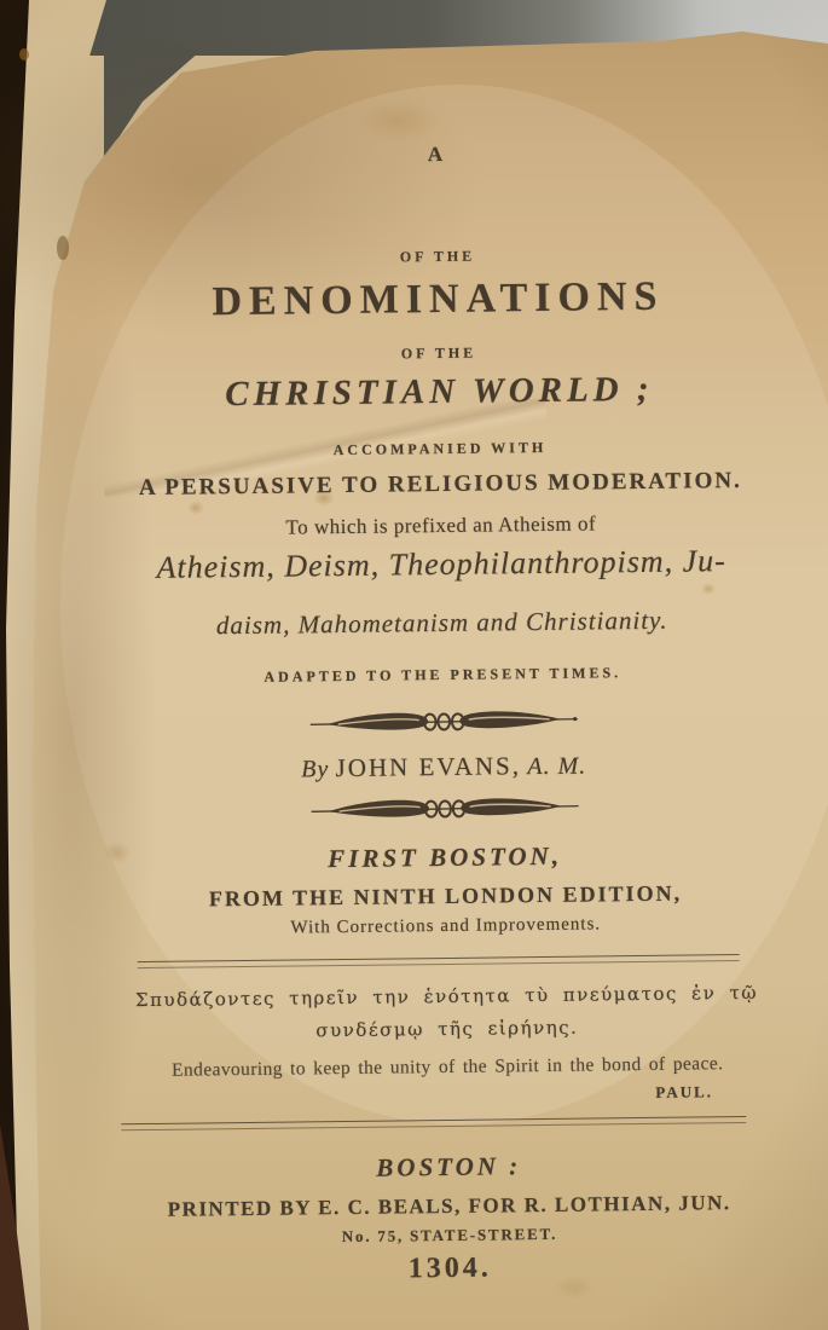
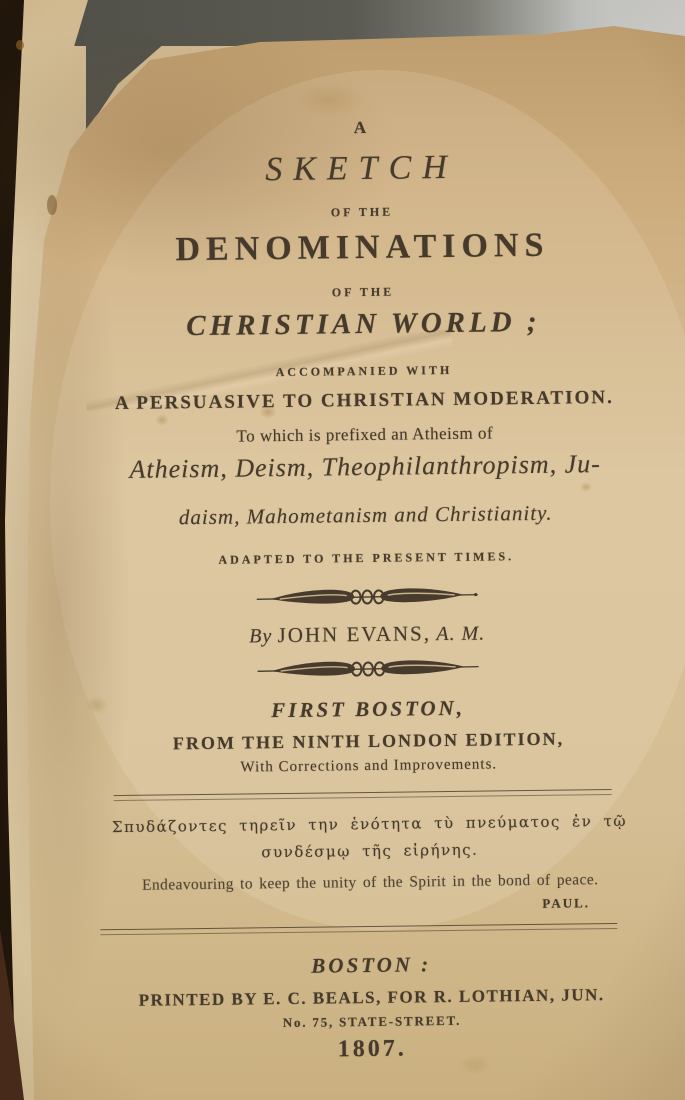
  A
+ SKETCH
  OF THE
  DENOMINATIONS
  OF THE
  CHRISTIAN WORLD ;
  ACCOMPANIED WITH
- A PERSUASIVE TO RELIGIOUS MODERATION.
+ A PERSUASIVE TO CHRISTIAN MODERATION.
  To which is prefixed an Atheism of
  Atheism, Deism, Theophilanthropism, Ju-
  daism, Mahometanism and Christianity.
  ADAPTED TO THE PRESENT TIMES.
  By JOHN EVANS, A. M.
  FIRST BOSTON,
  FROM THE NINTH LONDON EDITION,
  With Corrections and Improvements.
  Σπυδάζοντες τηρεῖν την ἑνότητα τὺ πνεύματος ἐν τῷ
  συνδέσμῳ τῆς εἰρήνης.
  Endeavouring to keep the unity of the Spirit in the bond of peace.
  PAUL.
  BOSTON :
  PRINTED BY E. C. BEALS, FOR R. LOTHIAN, JUN.
  No. 75, STATE-STREET.
- 1304.
+ 1807.
